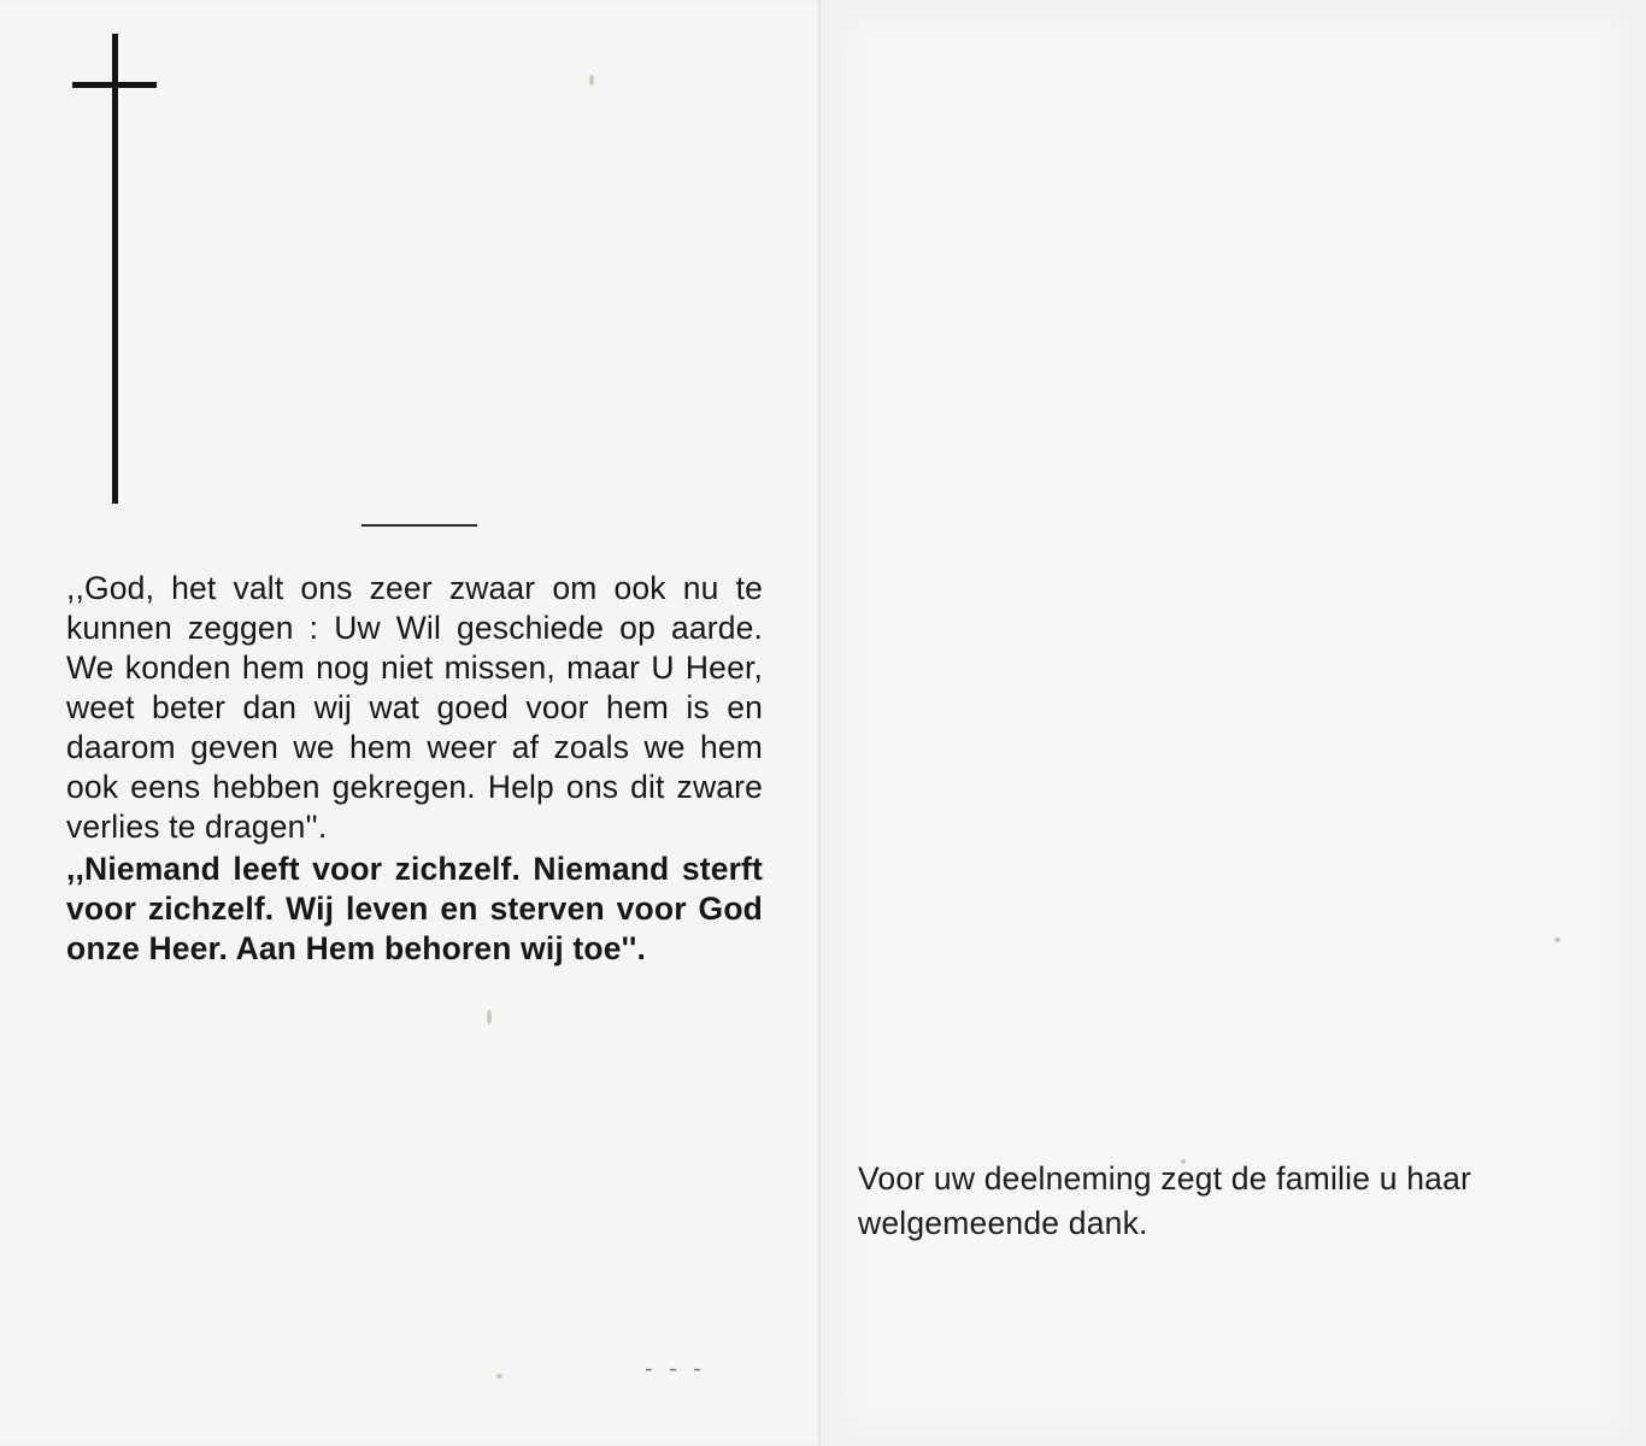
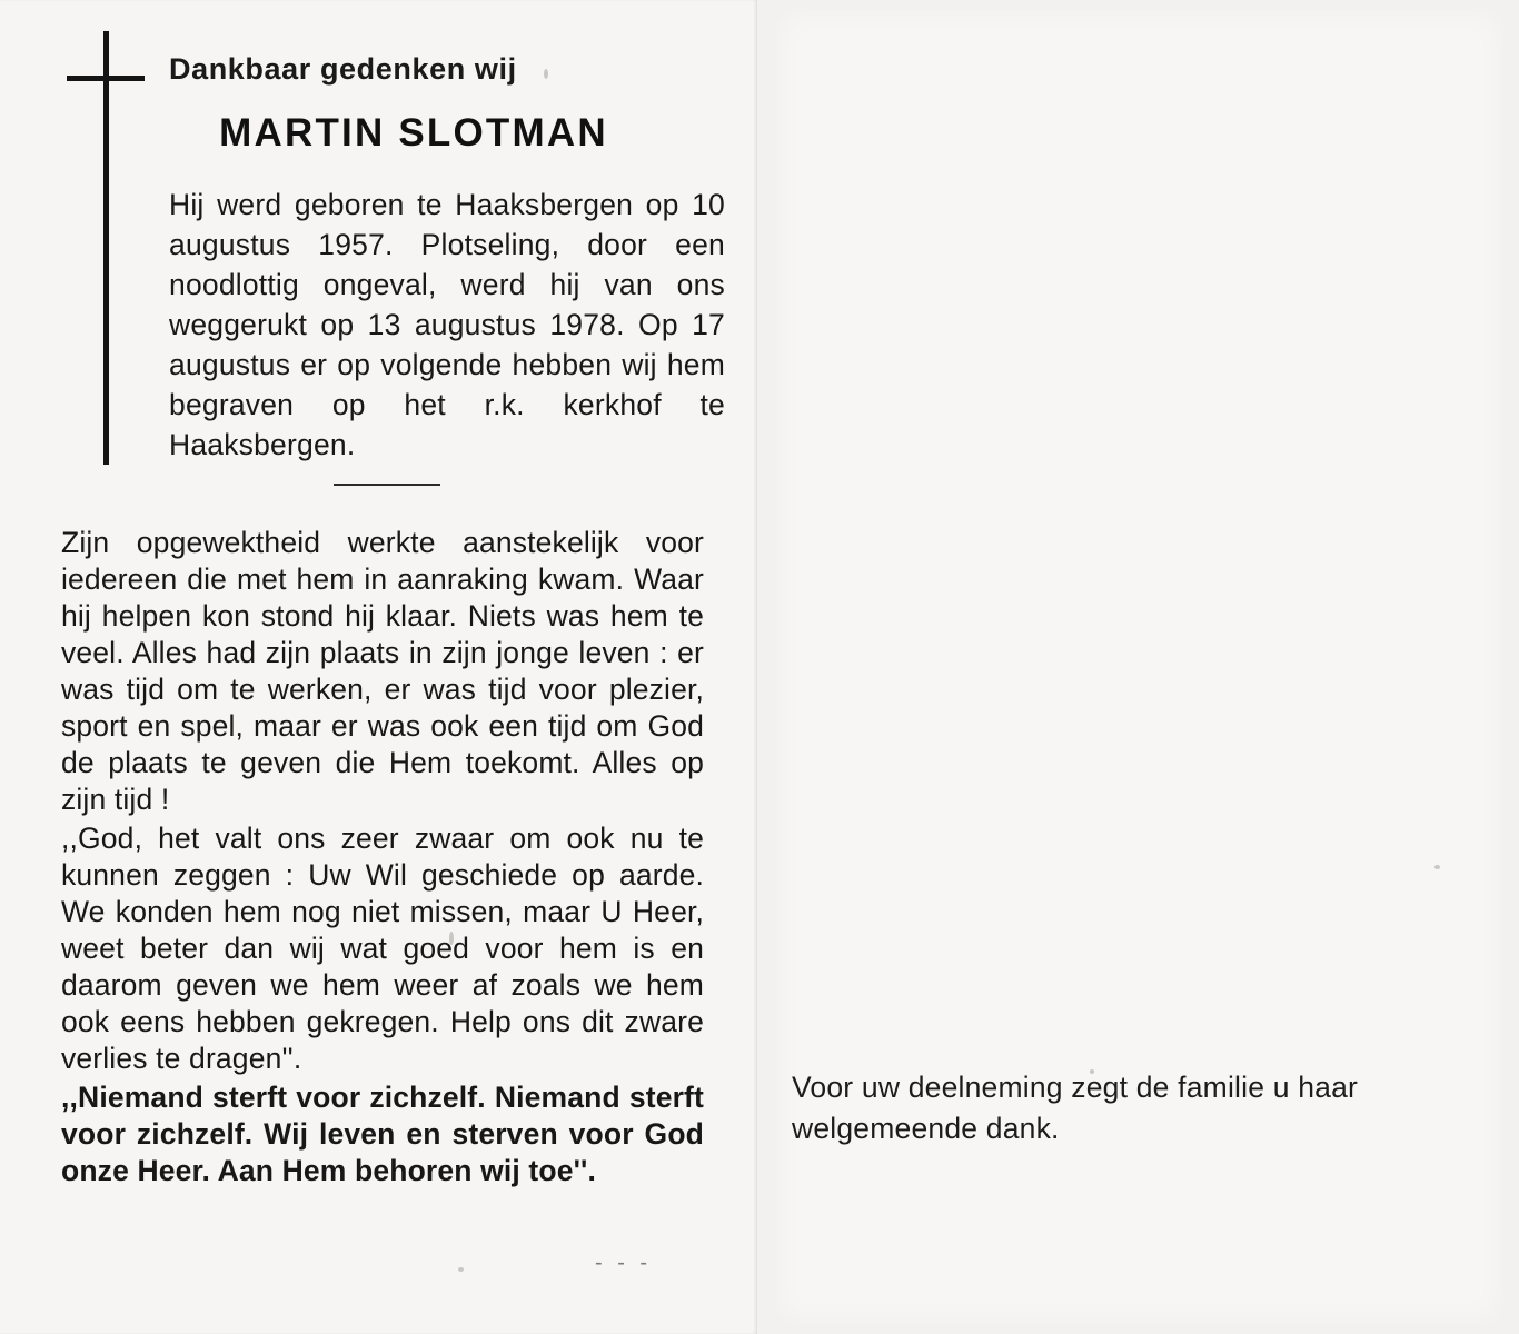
+ Dankbaar gedenken wij
+ MARTIN SLOTMAN
+ Hij werd geboren te Haaksbergen op 10 augustus 1957. Plotseling, door een noodlottig ongeval, werd hij van ons weggerukt op 13 augustus 1978. Op 17 augustus er op volgende hebben wij hem begraven op het r.k. kerkhof te Haaksbergen.
+ Zijn opgewektheid werkte aanstekelijk voor iedereen die met hem in aanraking kwam. Waar hij helpen kon stond hij klaar. Niets was hem te veel. Alles had zijn plaats in zijn jonge leven : er was tijd om te werken, er was tijd voor plezier, sport en spel, maar er was ook een tijd om God de plaats te geven die Hem toekomt. Alles op zijn tijd !
  ,,God, het valt ons zeer zwaar om ook nu te kunnen zeggen : Uw Wil geschiede op aarde. We konden hem nog niet missen, maar U Heer, weet beter dan wij wat goed voor hem is en daarom geven we hem weer af zoals we hem ook eens hebben gekregen. Help ons dit zware verlies te dragen''.
- ,,Niemand leeft voor zichzelf. Niemand sterft voor zichzelf. Wij leven en sterven voor God onze Heer. Aan Hem behoren wij toe''.
+ ,,Niemand sterft voor zichzelf. Niemand sterft voor zichzelf. Wij leven en sterven voor God onze Heer. Aan Hem behoren wij toe''.
  - - -
  Voor uw deelneming zegt de familie u haar welgemeende dank.
